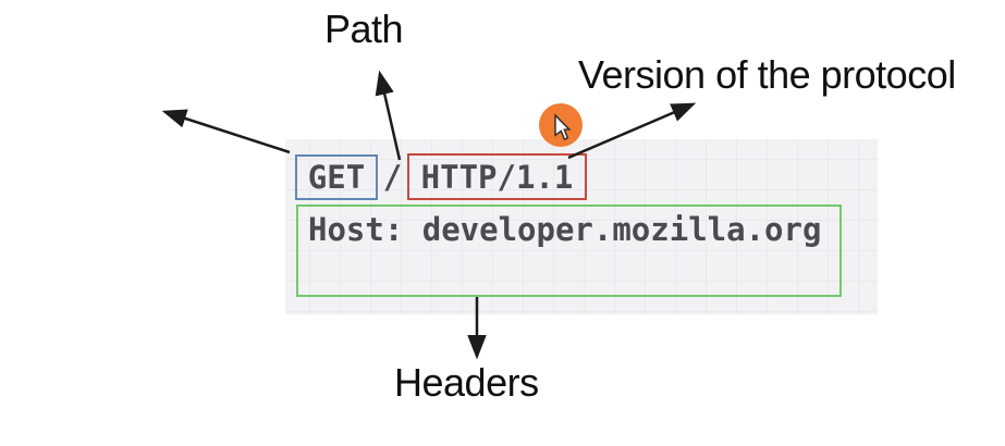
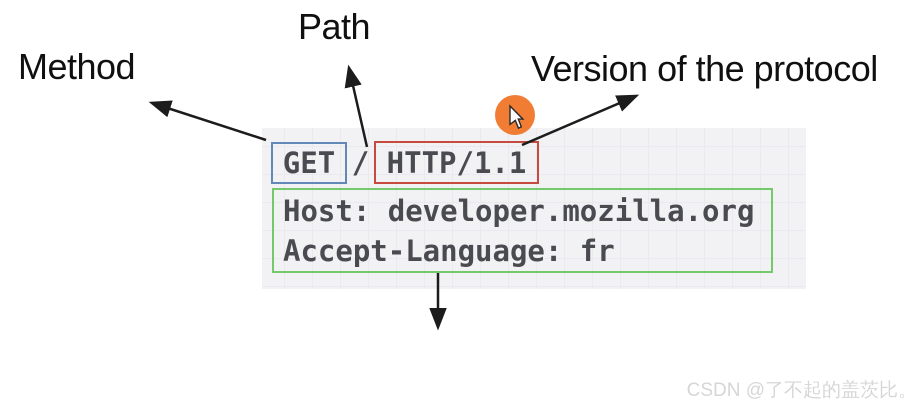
+ Method
  Path
  Version of the protocol
- Headers
  GET
  /
  HTTP/1.1
  Host: developer.mozilla.org
+ Accept-Language: fr
+ CSDN @了不起的盖茨比。
